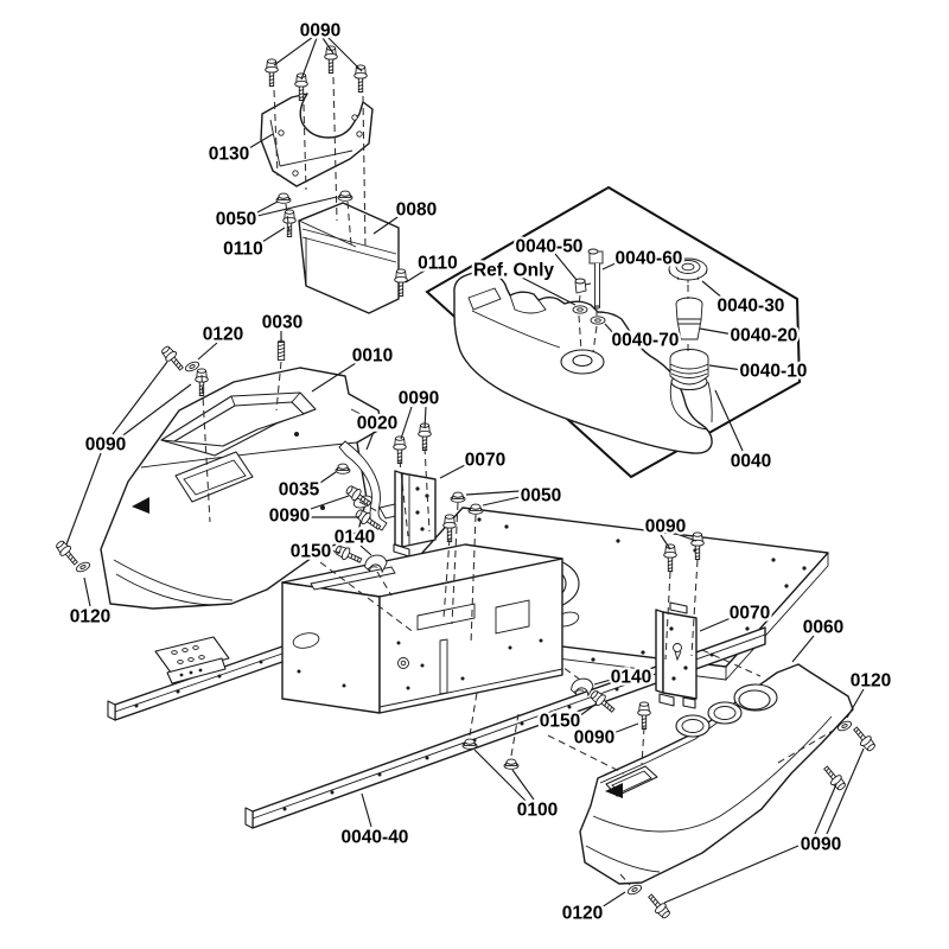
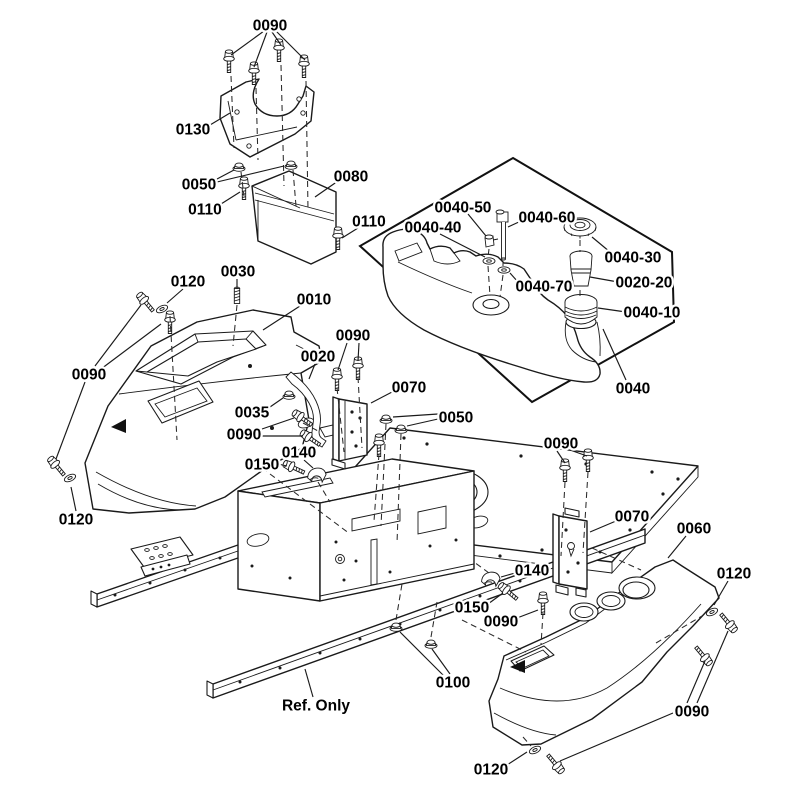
  0090
  0130
  0050
  0110
  0080
  0110
  0040-50
  0040-60
- Ref. Only
+ 0040-40
  0040-30
  0040-70
- 0040-20
+ 0020-20
  0040-10
  0040
  0120
  0030
  0010
  0090
  0020
  0035
  0090
  0140
  0150
  0120
  0090
  0070
  0050
  0090
  0070
  0060
  0120
  0140
  0150
  0090
  0100
- 0040-40
+ Ref. Only
  0090
  0120
